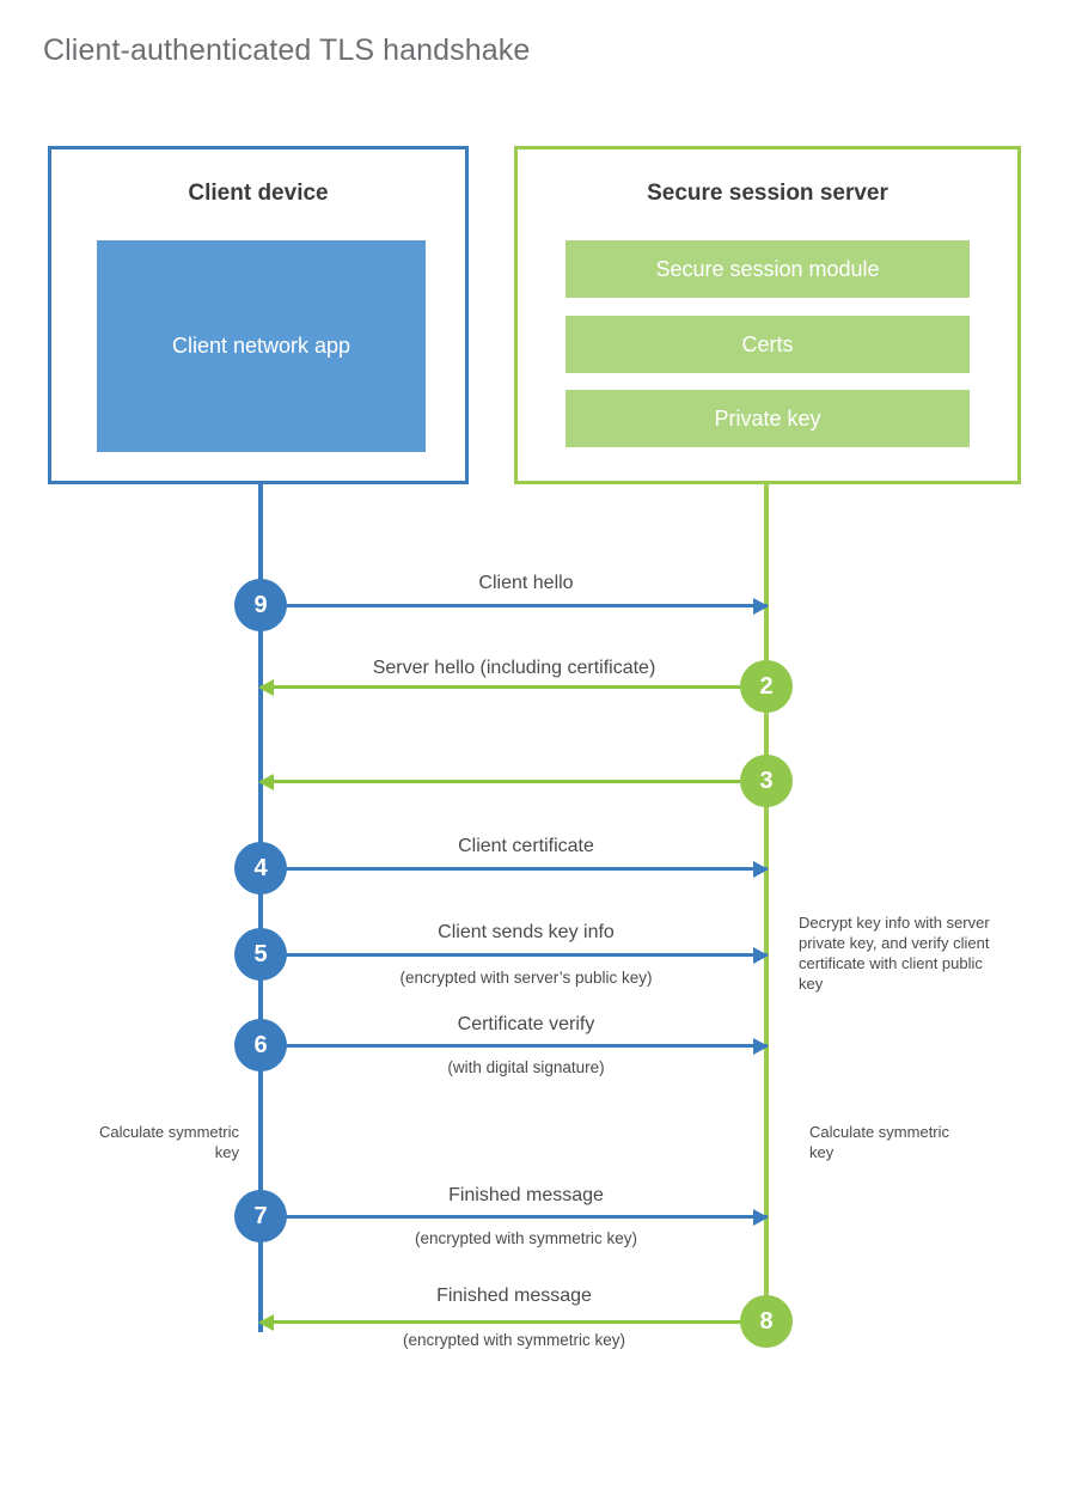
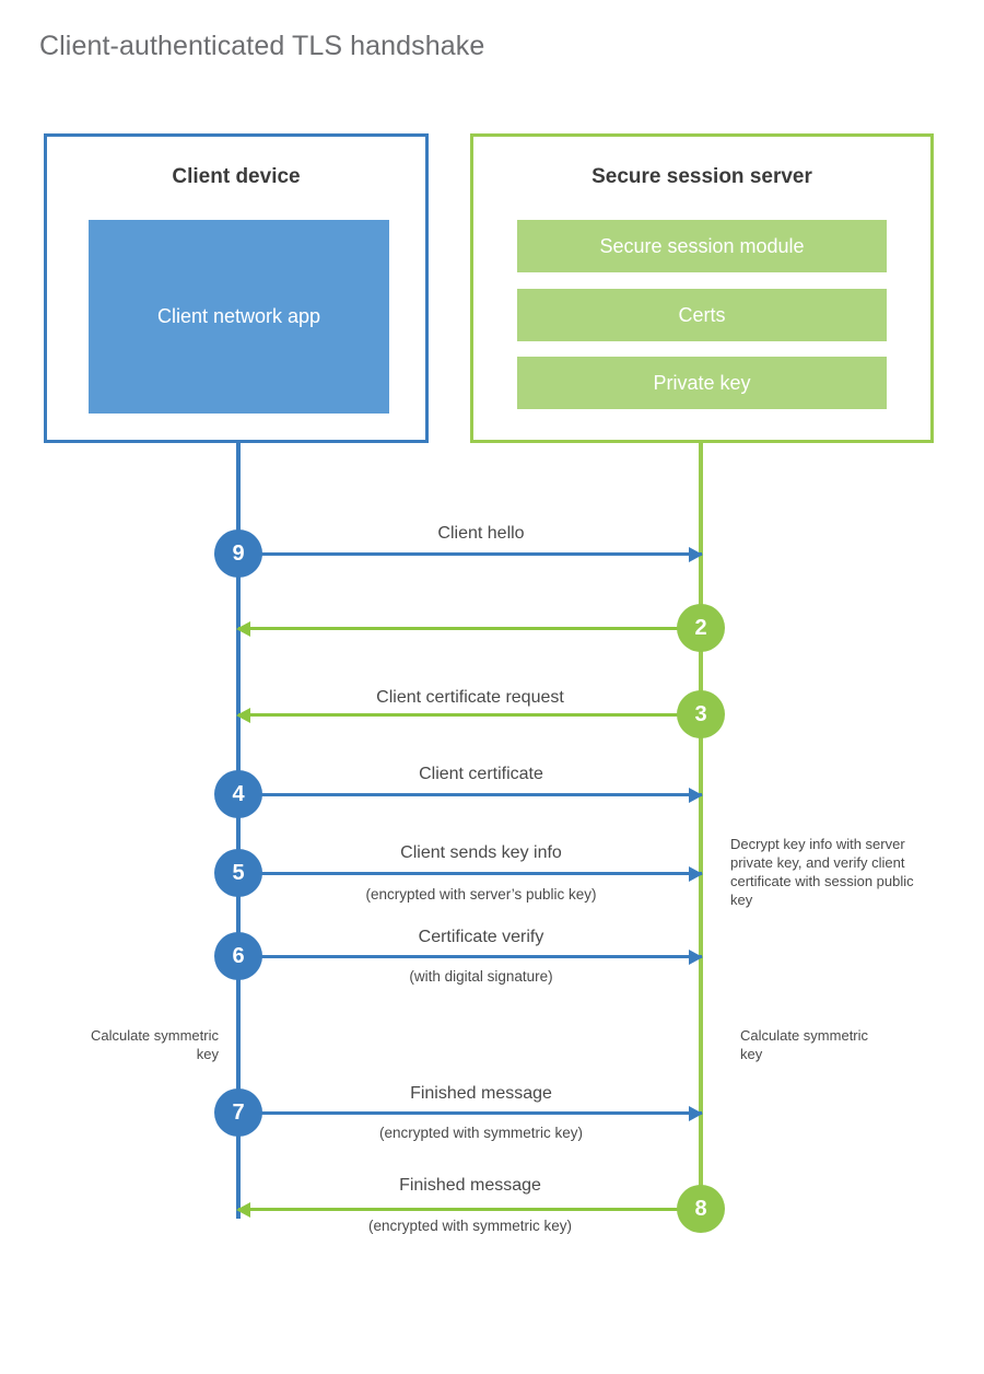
  Client-authenticated TLS handshake
  Client device
  Client network app
  Secure session server
  Secure session module
  Certs
  Private key
  Client hello
  9
- Server hello (including certificate)
  2
+ Client certificate request
  3
  Client certificate
  4
  Client sends key info
  5
  (encrypted with server’s public key)
  Certificate verify
  6
  (with digital signature)
  Finished message
  7
  (encrypted with symmetric key)
  Finished message
  8
  (encrypted with symmetric key)
- Decrypt key info with server private key, and verify client certificate with client public key
+ Decrypt key info with server private key, and verify client certificate with session public key
  Calculate symmetric key
  Calculate symmetric key
